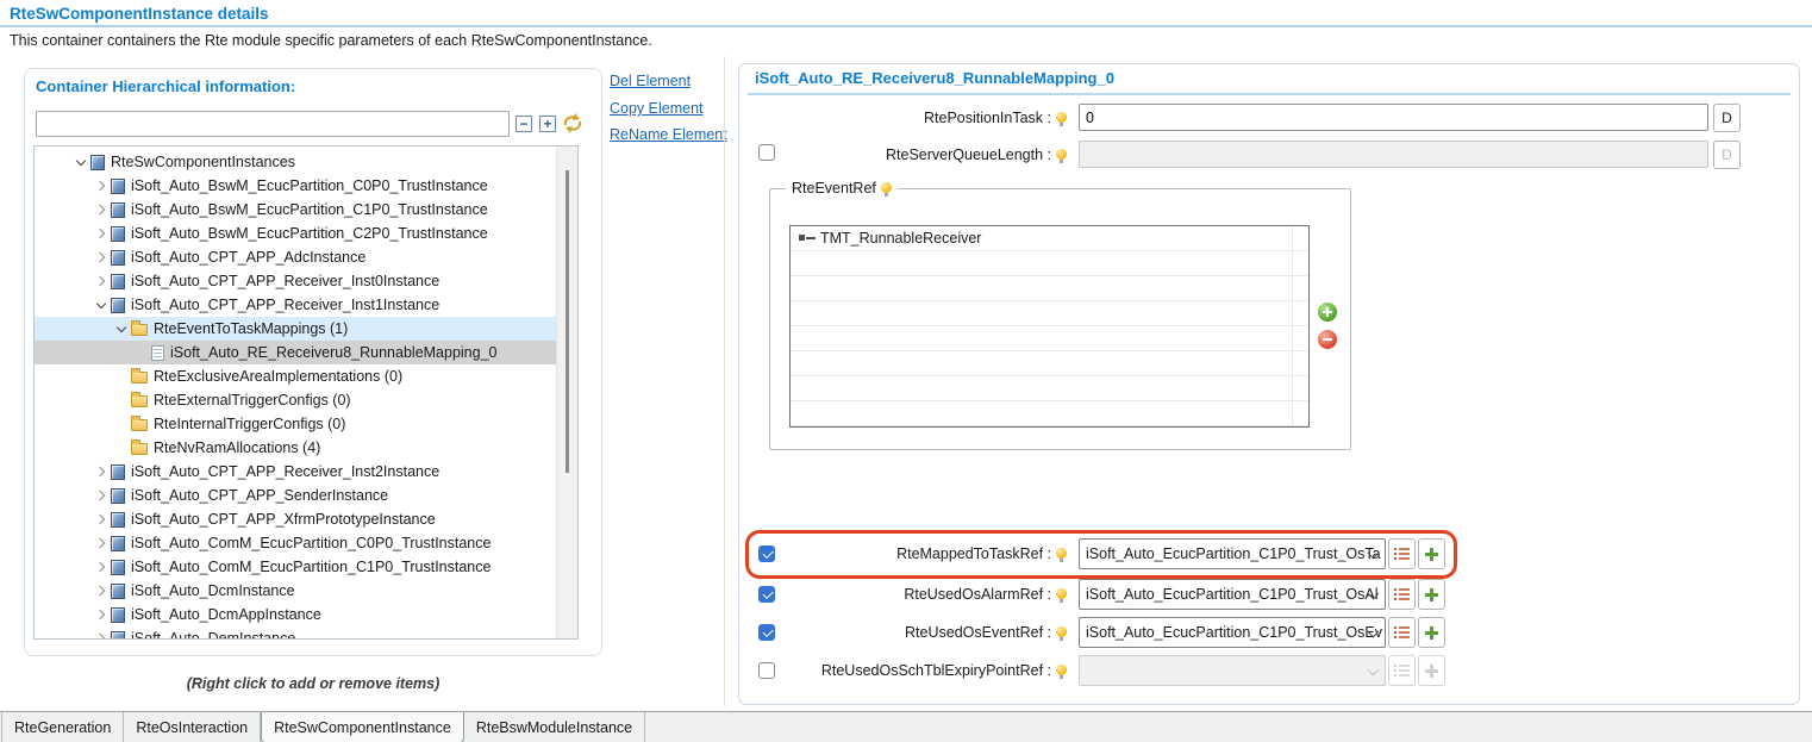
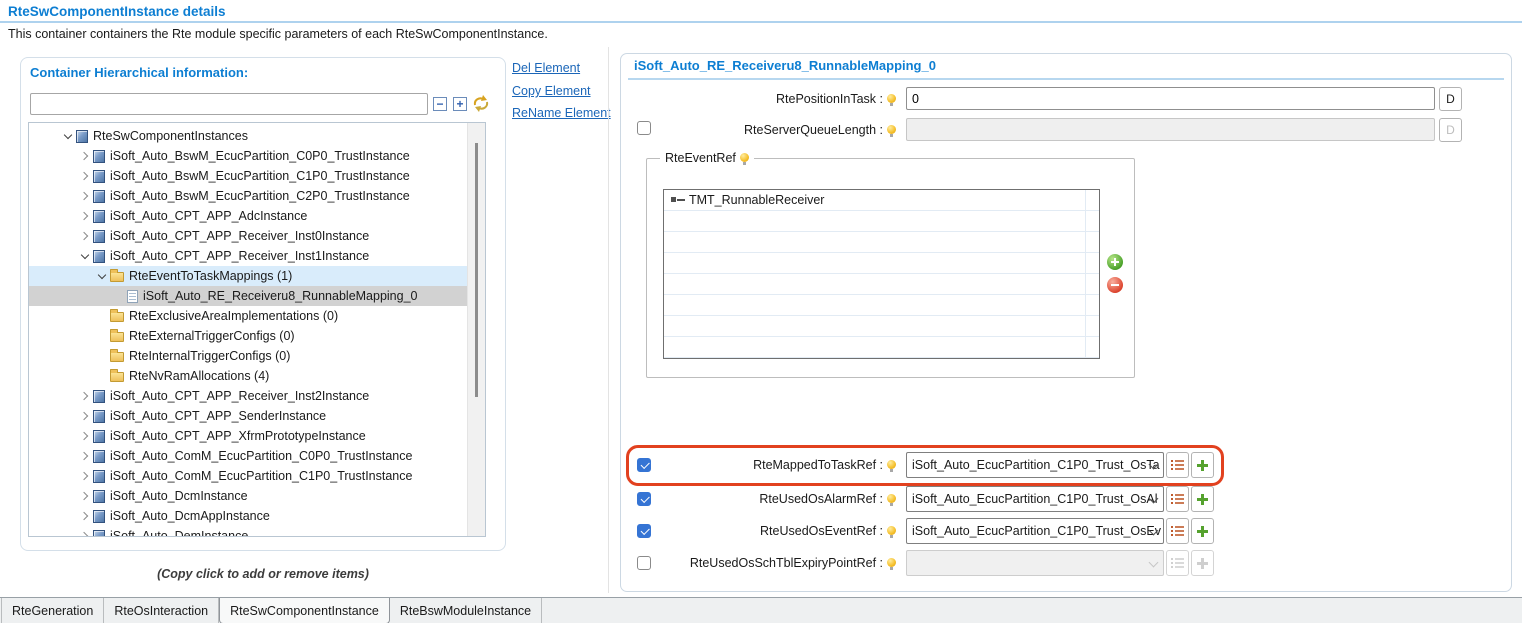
  RteSwComponentInstance details
  This container containers the Rte module specific parameters of each RteSwComponentInstance.
  Container Hierarchical information:
  −
  +
  RteSwComponentInstances
  iSoft_Auto_BswM_EcucPartition_C0P0_TrustInstance
  iSoft_Auto_BswM_EcucPartition_C1P0_TrustInstance
  iSoft_Auto_BswM_EcucPartition_C2P0_TrustInstance
  iSoft_Auto_CPT_APP_AdcInstance
  iSoft_Auto_CPT_APP_Receiver_Inst0Instance
  iSoft_Auto_CPT_APP_Receiver_Inst1Instance
  RteEventToTaskMappings (1)
  iSoft_Auto_RE_Receiveru8_RunnableMapping_0
  RteExclusiveAreaImplementations (0)
  RteExternalTriggerConfigs (0)
  RteInternalTriggerConfigs (0)
  RteNvRamAllocations (4)
  iSoft_Auto_CPT_APP_Receiver_Inst2Instance
  iSoft_Auto_CPT_APP_SenderInstance
  iSoft_Auto_CPT_APP_XfrmPrototypeInstance
  iSoft_Auto_ComM_EcucPartition_C0P0_TrustInstance
  iSoft_Auto_ComM_EcucPartition_C1P0_TrustInstance
  iSoft_Auto_DcmInstance
  iSoft_Auto_DcmAppInstance
- (Right click to add or remove items)
+ (Copy click to add or remove items)
  Del Element
  Copy Element
  ReName Elemen
  iSoft_Auto_RE_Receiveru8_RunnableMapping_0
  RtePositionInTask :
  0
  D
  RteServerQueueLength :
  D
  RteEventRef
  TMT_RunnableReceiver
  RteMappedToTaskRef :
  iSoft_Auto_EcucPartition_C1P0_Trust_OsTa
  RteUsedOsAlarmRef :
  iSoft_Auto_EcucPartition_C1P0_Trust_OsAl
  RteUsedOsEventRef :
  iSoft_Auto_EcucPartition_C1P0_Trust_OsEv
  RteUsedOsSchTblExpiryPointRef :
  RteGeneration
  RteOsInteraction
  RteSwComponentInstance
  RteBswModuleInstance
